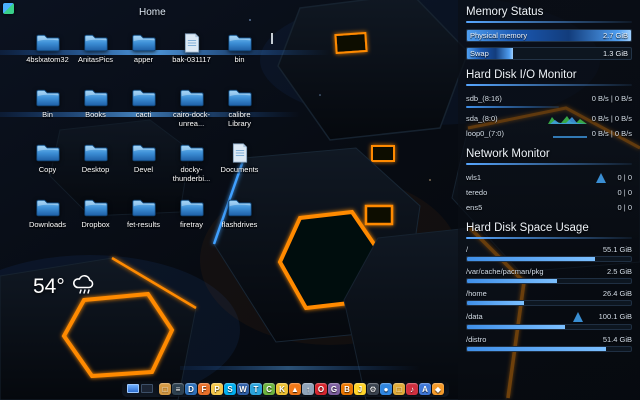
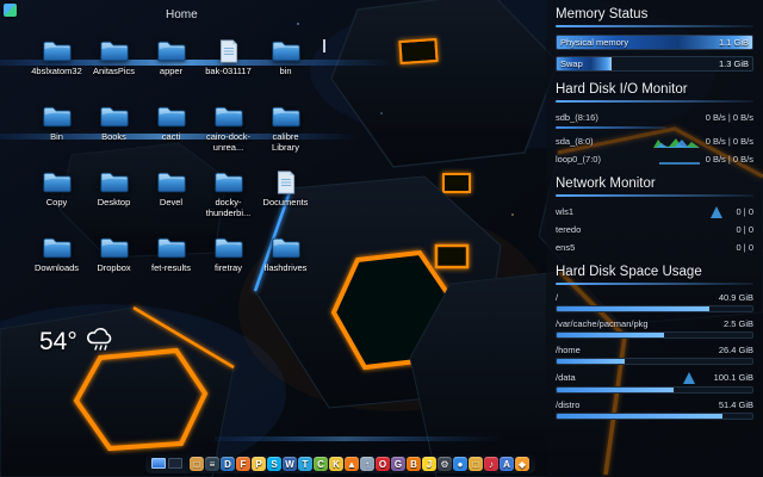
  Home
  4bslxatom32
  AnitasPics
  apper
  bak-031117
  bin
  Bin
  Books
  cacti
  cairo-dock-unrea...
  calibre Library
  Copy
  Desktop
  Devel
  docky-thunderbi...
  Documents
  Downloads
  Dropbox
  fet-results
  firetray
  flashdrives
  54°
  Memory Status
  Physical memory
- 2.7 GiB
+ 1.1 GiB
  Swap
  1.3 GiB
  Hard Disk I/O Monitor
  sdb_(8:16)
  0 B/s | 0 B/s
  sda_(8:0)
  0 B/s | 0 B/s
  loop0_(7:0)
  0 B/s | 0 B/s
  Network Monitor
  wls1
  0 | 0
  teredo
  0 | 0
  ens5
  0 | 0
  Hard Disk Space Usage
  /
- 55.1 GiB
+ 40.9 GiB
  /var/cache/pacman/pkg
  2.5 GiB
  /home
  26.4 GiB
  /data
  100.1 GiB
  /distro
  51.4 GiB
  □
  ≡
  D
  F
  P
  S
  W
  T
  C
  K
  ▲
  ↑
  O
  G
  B
  J
  ⚙
  ●
  □
  ♪
  A
  ◆
